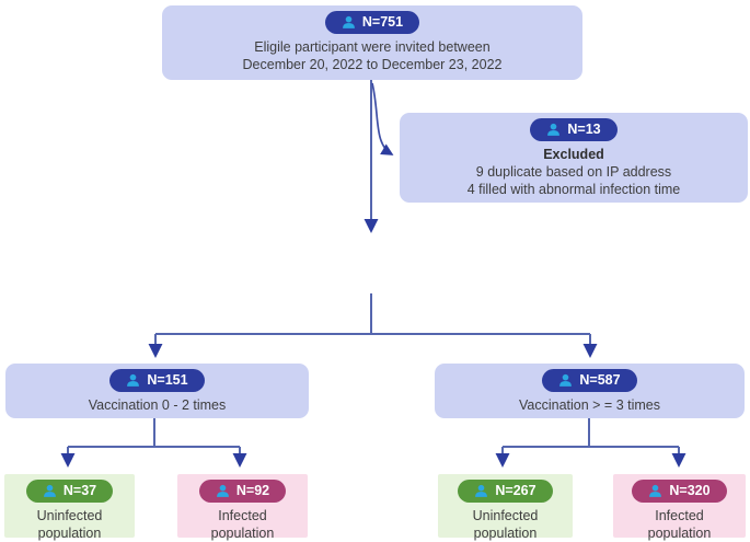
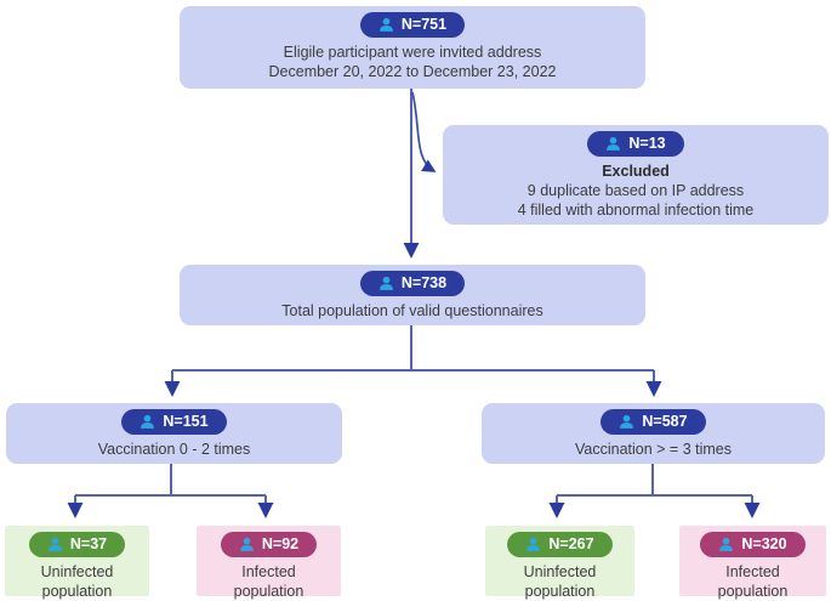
  N=751
- Eligile participant were invited between
+ Eligile participant were invited address
  December 20, 2022 to December 23, 2022
  N=13
  Excluded
  9 duplicate based on IP address
  4 filled with abnormal infection time
+ N=738
+ Total population of valid questionnaires
  N=151
  Vaccination 0 - 2 times
  N=587
  Vaccination > = 3 times
  N=37
  Uninfected
  population
  N=92
  Infected
  population
  N=267
  Uninfected
  population
  N=320
  Infected
  population
